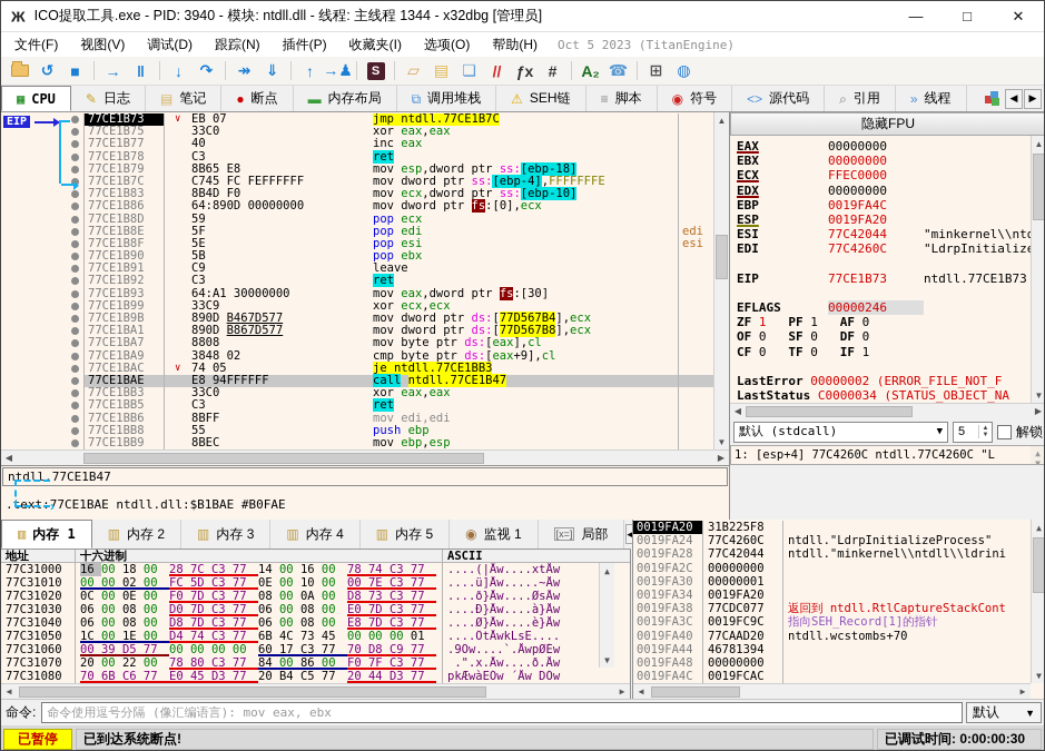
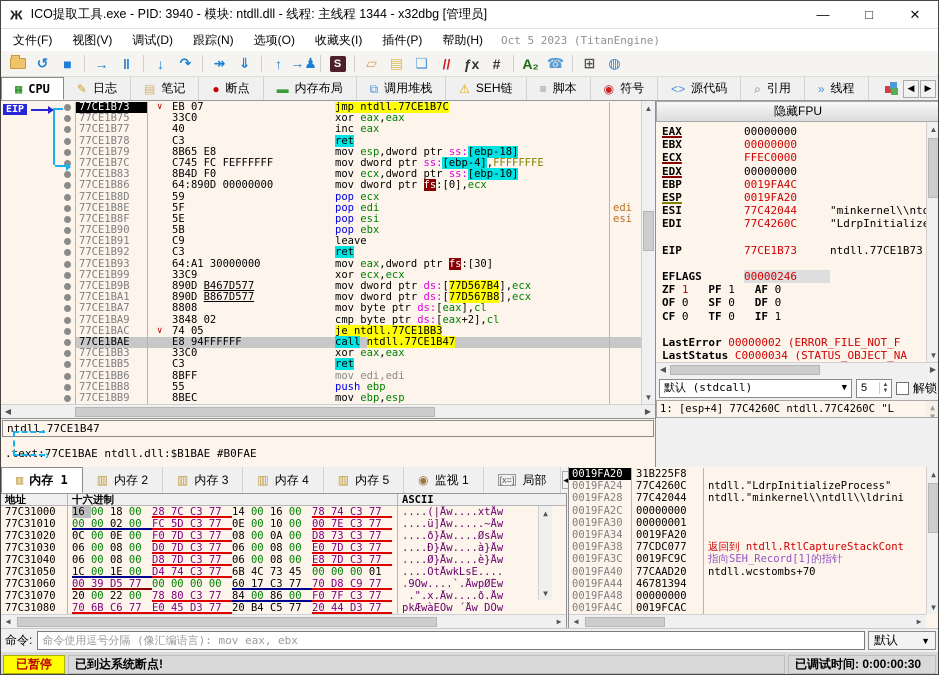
  Ж
  ICO提取工具.exe - PID: 3940 - 模块: ntdll.dll - 线程: 主线程 1344 - x32dbg [管理员]
  —
  □
  ✕
  文件(F)
  视图(V)
  调试(D)
  跟踪(N)
- 插件(P)
+ 选项(O)
  收藏夹(I)
- 选项(O)
+ 插件(P)
  帮助(H)
  Oct 5 2023 (TitanEngine)
  ↺
  ■
  →
  ‖
  ↓
  ↷
  ↠
  ⇓
  ↑
  →♟
  S
  ▱
  ▤
  ❏
  //
  ƒx
  #
  A₂
  ☎
  ⊞
  ◍
  ▦
  CPU
  ✎
  日志
  ▤
  笔记
  ●
  断点
  ▬
  内存布局
  ⧉
  调用堆栈
  ⚠
  SEH链
  ≡
  脚本
  ◉
  符号
  <>
  源代码
  ⌕
  引用
  »
  线程
  ◀
  ▶
  EIP
  77CE1B73
  ∨
  EB 07
  jmp ntdll.77CE1B7C
  77CE1B75
  33C0
  xor eax,eax
  77CE1B77
  40
  inc eax
  77CE1B78
  C3
  ret
  77CE1B79
  8B65 E8
  mov esp,dword ptr ss:[ebp-18]
  77CE1B7C
  C745 FC FEFFFFFF
  mov dword ptr ss:[ebp-4],FFFFFFFE
  77CE1B83
  8B4D F0
  mov ecx,dword ptr ss:[ebp-10]
  77CE1B86
  64:890D 00000000
  mov dword ptr fs:[0],ecx
  77CE1B8D
  59
  pop ecx
  77CE1B8E
  5F
  pop edi
  edi
  77CE1B8F
  5E
  pop esi
  esi
  77CE1B90
  5B
  pop ebx
  77CE1B91
  C9
  leave
  77CE1B92
  C3
  ret
  77CE1B93
  64:A1 30000000
  mov eax,dword ptr fs:[30]
  77CE1B99
  33C9
  xor ecx,ecx
  77CE1B9B
  890D B467D577
  mov dword ptr ds:[77D567B4],ecx
  77CE1BA1
  890D B867D577
  mov dword ptr ds:[77D567B8],ecx
  77CE1BA7
  8808
  mov byte ptr ds:[eax],cl
  77CE1BA9
  3848 02
- cmp byte ptr ds:[eax+9],cl
+ cmp byte ptr ds:[eax+2],cl
  77CE1BAC
  ∨
  74 05
  je ntdll.77CE1BB3
  77CE1BAE
  E8 94FFFFFF
  call ntdll.77CE1B47
  77CE1BB3
  33C0
  xor eax,eax
  77CE1BB5
  C3
  ret
  77CE1BB6
  8BFF
  mov edi,edi
  77CE1BB8
  55
  push ebp
  77CE1BB9
  8BEC
  mov ebp,esp
  ▲
  ▼
  ◀
  ▶
  隐藏FPU
  EAX
  00000000
  EBX
  00000000
  ECX
  FFEC0000
  EDX
  00000000
  EBP
  0019FA4C
  ESP
  0019FA20
  ESI
  77C42044
  "minkernel\\nt
  EDI
  77C4260C
  "LdrpInitializ
  EIP
  77CE1B73
  ntdll.77CE1B73
  EFLAGS
  00000246
  ZF
  1
  PF
  1
  AF
  0
  OF
  0
  SF
  0
  DF
  0
  CF
  0
  TF
  0
  IF
  1
  LastError
  00000002
  (ERROR_FILE_NOT_F
  LastStatus
  C0000034
  (STATUS_OBJECT_NA
  ▲
  ▼
  ◀
  ▶
  默认 (stdcall)
  ▼
  5
  解锁
  1: [esp+4] 77C4260C ntdll.77C4260C "L
  ▲
  ▼
  ntdll.77CE1B47
  .text:77CE1BAE ntdll.dll:$B1BAE #B0FAE
  ▥
  内存 1
  ▥
  内存 2
  ▥
  内存 3
  ▥
  内存 4
  ▥
  内存 5
  ◉
  监视 1
  [x=]
  局部
  ◀
  地址
  十六进制
  ASCII
  77C31000
  16 00 18 00
  28 7C C3 77
  14 00 16 00
  78 74 C3 77
  ....(|Åw....xtÅw
  77C31010
  00 00 02 00
  FC 5D C3 77
  0E 00 10 00
  00 7E C3 77
  ....ü]Åw.....~Åw
  77C31020
  0C 00 0E 00
  F0 7D C3 77
  08 00 0A 00
  D8 73 C3 77
  ....ð}Åw....ØsÅw
  77C31030
  06 00 08 00
  D0 7D C3 77
  06 00 08 00
  E0 7D C3 77
  ....Ð}Åw....à}Åw
  77C31040
  06 00 08 00
  D8 7D C3 77
  06 00 08 00
  E8 7D C3 77
  ....Ø}Åw....è}Åw
  77C31050
  1C 00 1E 00
  D4 74 C3 77
  6B 4C 73 45
  00 00 00 01
  ....ÔtÅwkLsE....
  77C31060
  00 39 D5 77
  00 00 00 00
  60 17 C3 77
  70 D8 C9 77
  .9Õw....`.ÅwpØÉw
  77C31070
  20 00 22 00
  78 80 C3 77
  84 00 86 00
  F0 7F C3 77
  .".x.Åw....ð.Åw
  77C31080
  70 6B C6 77
  E0 45 D3 77
  20 B4 C5 77
  20 44 D3 77
  pkÆwàEÓw ´Åw DÓw
  ◀
  ▶
  ▲
  ▼
  0019FA20
  31B225F8
  0019FA24
  77C4260C
  ntdll."LdrpInitializeProcess"
  0019FA28
  77C42044
  ntdll."minkernel\\ntdll\\ldrini
  0019FA2C
  00000000
  0019FA30
  00000001
  0019FA34
  0019FA20
  0019FA38
  77CDC077
  返回到 ntdll.RtlCaptureStackCont
  0019FA3C
  0019FC9C
  指向SEH_Record[1]的指针
  0019FA40
  77CAAD20
  ntdll.wcstombs+70
  0019FA44
  46781394
  0019FA48
  00000000
  0019FA4C
  0019FCAC
  ▲
  ▼
  ◀
  ▶
  命令:
  命令使用逗号分隔 (像汇编语言): mov eax, ebx
  默认
  ▼
  已暂停
  已到达系统断点!
  已调试时间: 0:00:00:30
